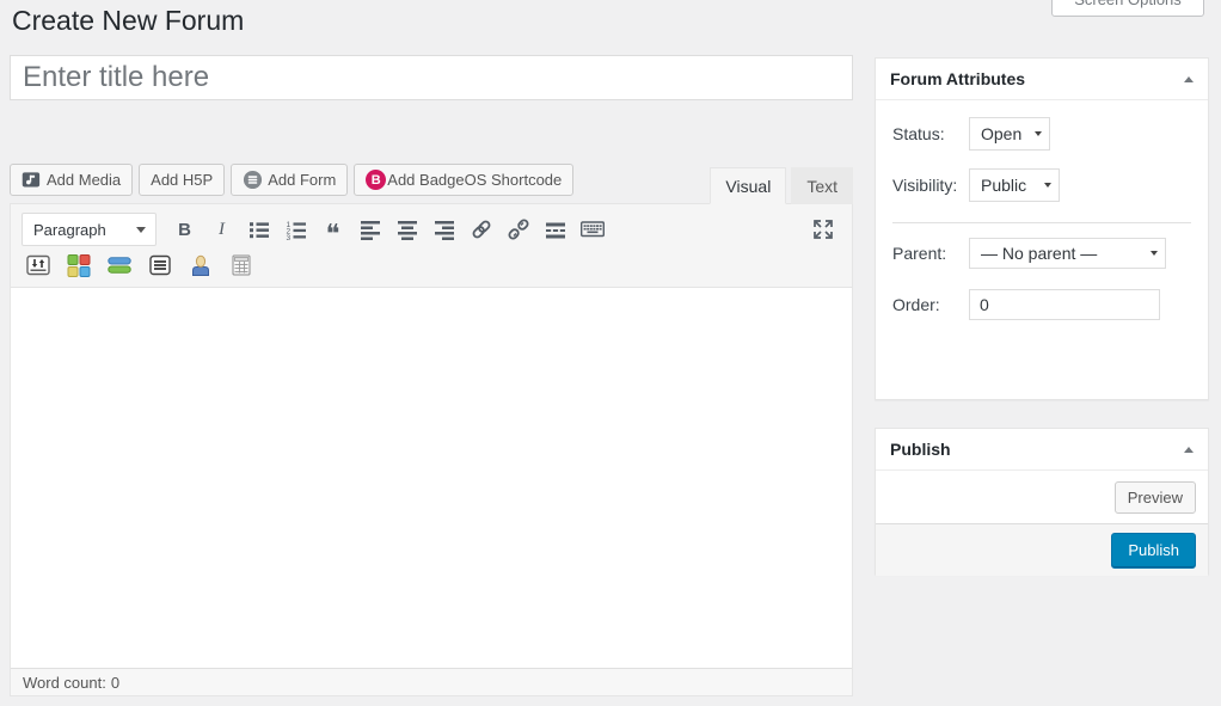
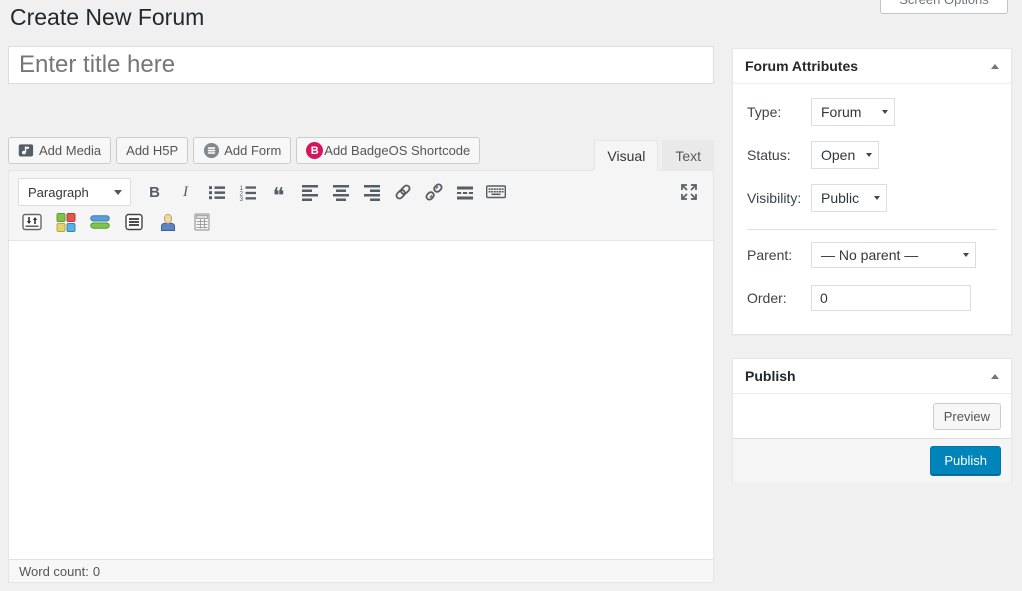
  Create New Forum
  Enter title here
  Add Media
  Add H5P
  Add Form
  B
  Add BadgeOS Shortcode
  Visual
  Text
  Paragraph
  B
  I
  ❝
  Word count:
  0
  Forum Attributes
+ Type:
+ Forum
  Status:
  Open
  Visibility:
  Public
  Parent:
  — No parent —
  Order:
  0
  Publish
  Preview
  Publish
